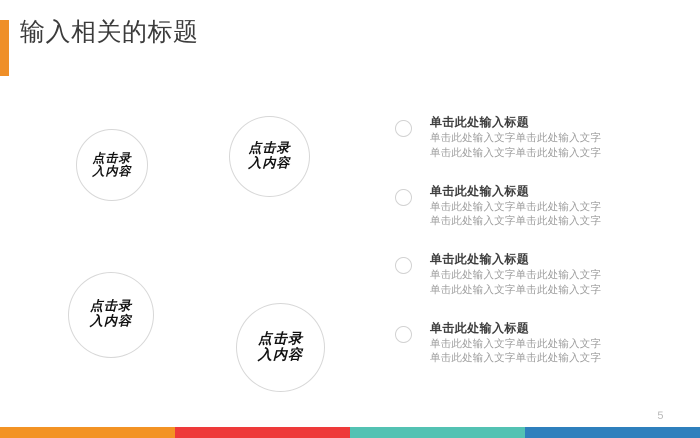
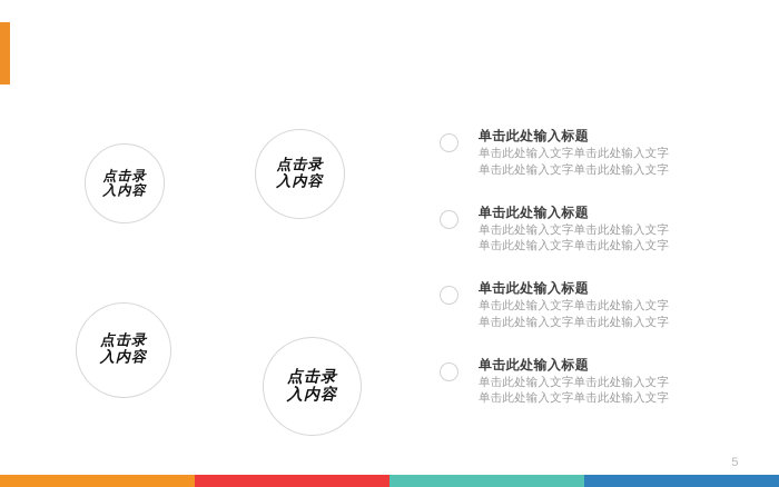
- 输入相关的标题
  点击录
  入内容
  点击录
  入内容
  点击录
  入内容
  点击录
  入内容
  单击此处输入标题
  单击此处输入文字单击此处输入文字
  单击此处输入文字单击此处输入文字
  单击此处输入标题
  单击此处输入文字单击此处输入文字
  单击此处输入文字单击此处输入文字
  单击此处输入标题
  单击此处输入文字单击此处输入文字
  单击此处输入文字单击此处输入文字
  单击此处输入标题
  单击此处输入文字单击此处输入文字
  单击此处输入文字单击此处输入文字
  5
